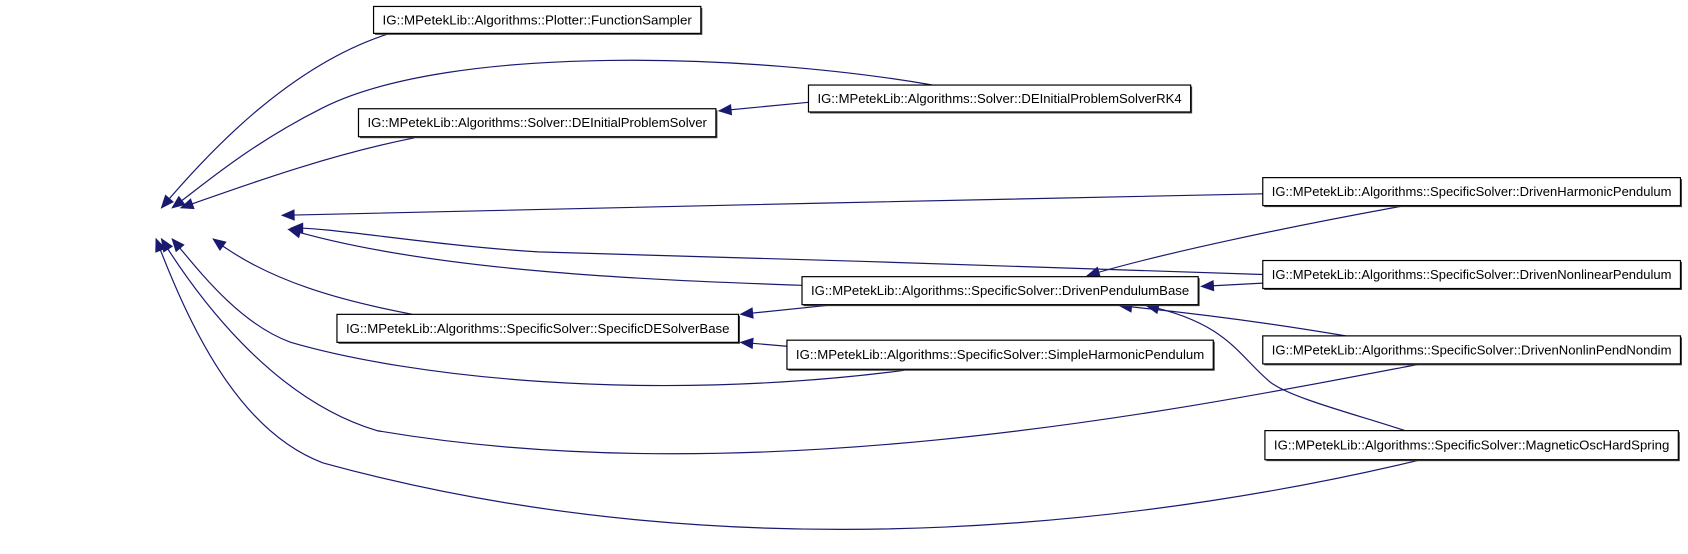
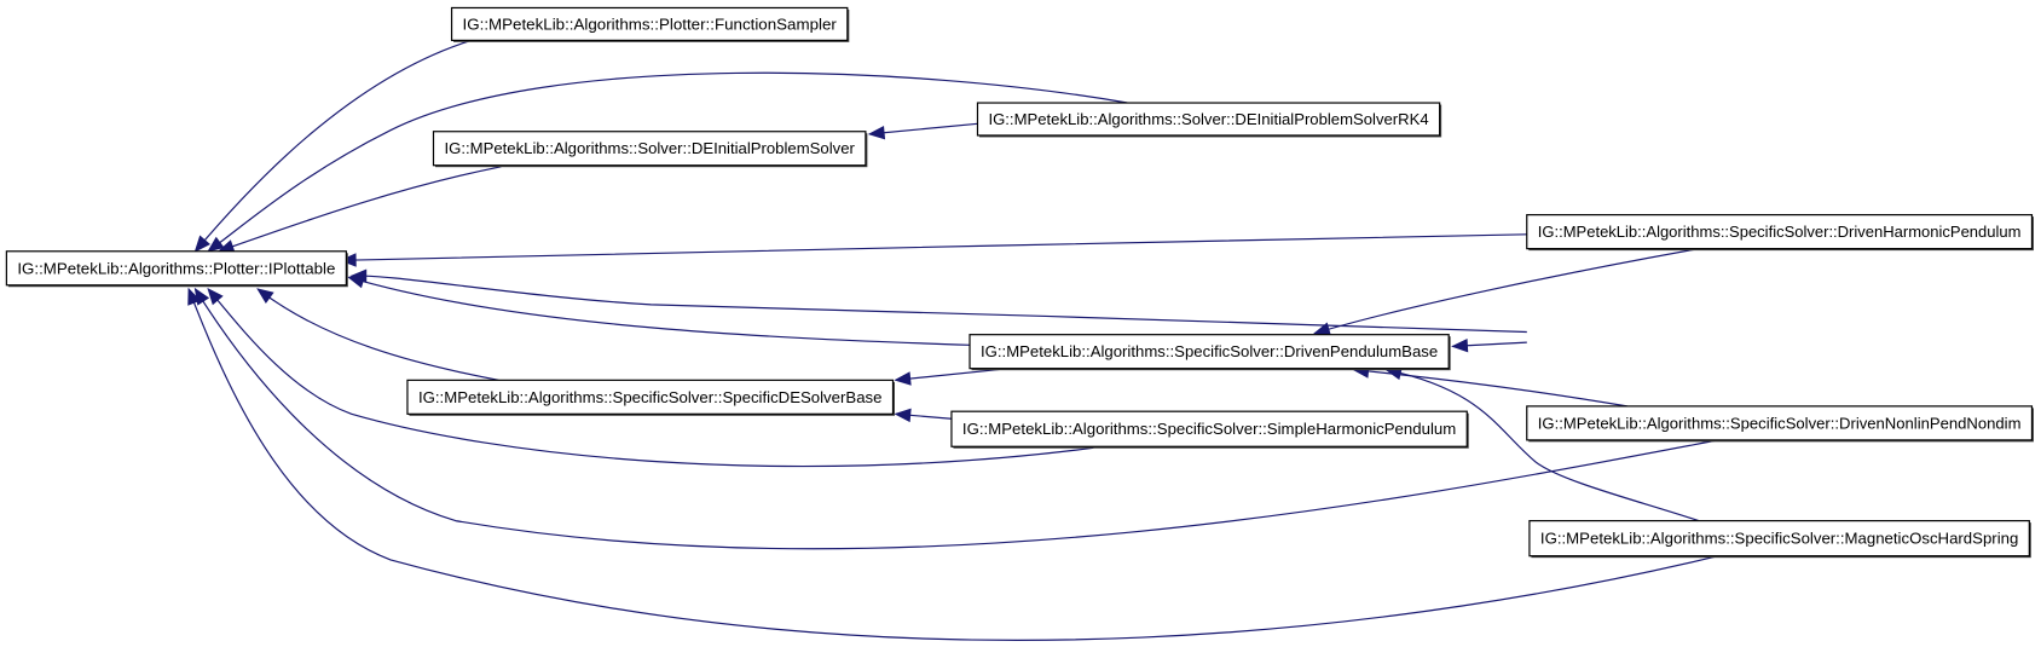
+ IG::MPetekLib::Algorithms::Plotter::IPlottable
  IG::MPetekLib::Algorithms::Plotter::FunctionSampler
  IG::MPetekLib::Algorithms::Solver::DEInitialProblemSolver
  IG::MPetekLib::Algorithms::Solver::DEInitialProblemSolverRK4
  IG::MPetekLib::Algorithms::SpecificSolver::SpecificDESolverBase
  IG::MPetekLib::Algorithms::SpecificSolver::DrivenPendulumBase
  IG::MPetekLib::Algorithms::SpecificSolver::SimpleHarmonicPendulum
  IG::MPetekLib::Algorithms::SpecificSolver::DrivenHarmonicPendulum
- IG::MPetekLib::Algorithms::SpecificSolver::DrivenNonlinearPendulum
  IG::MPetekLib::Algorithms::SpecificSolver::DrivenNonlinPendNondim
  IG::MPetekLib::Algorithms::SpecificSolver::MagneticOscHardSpring
